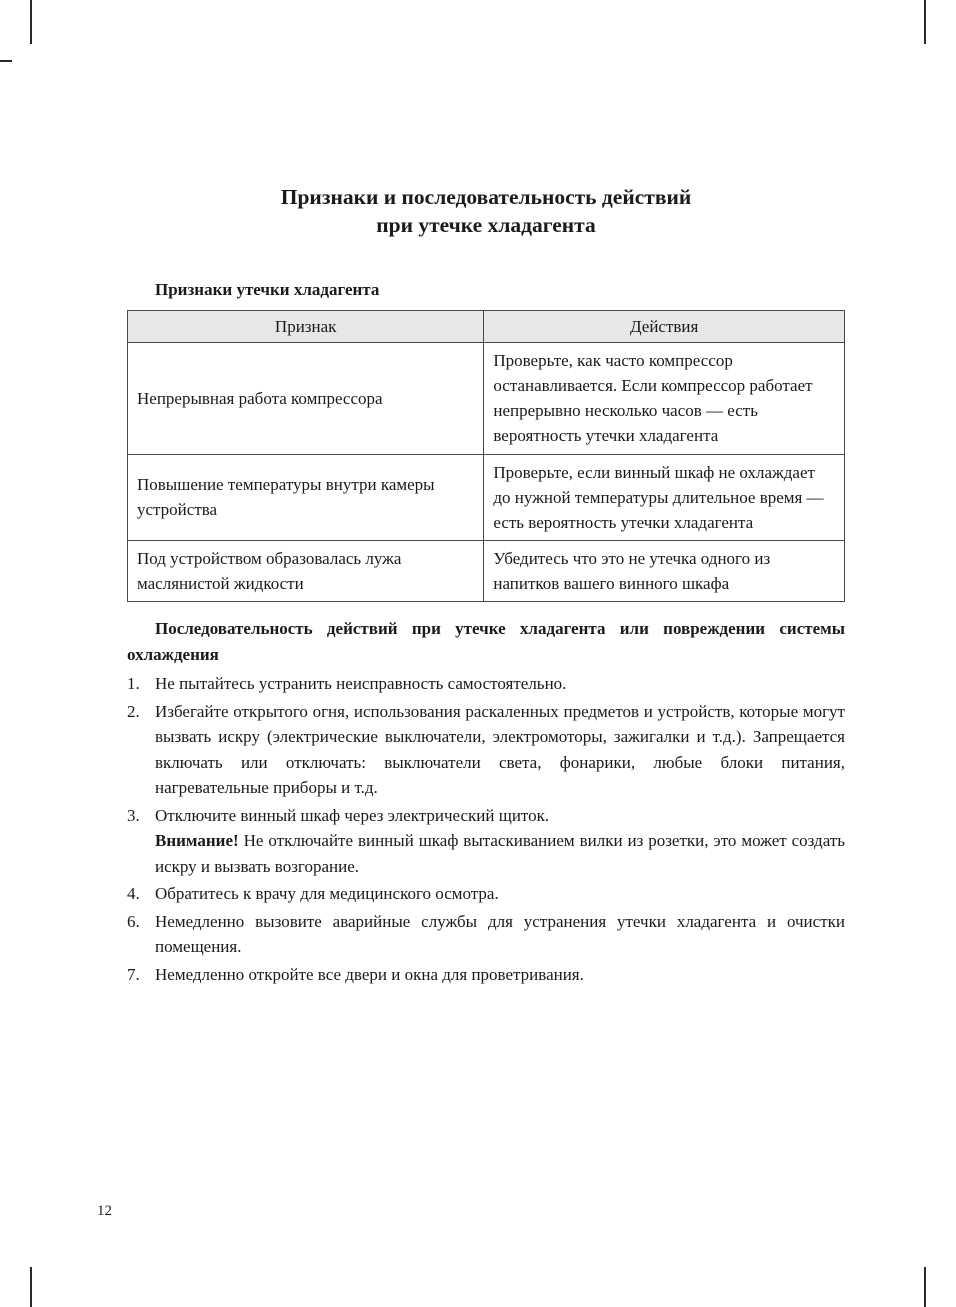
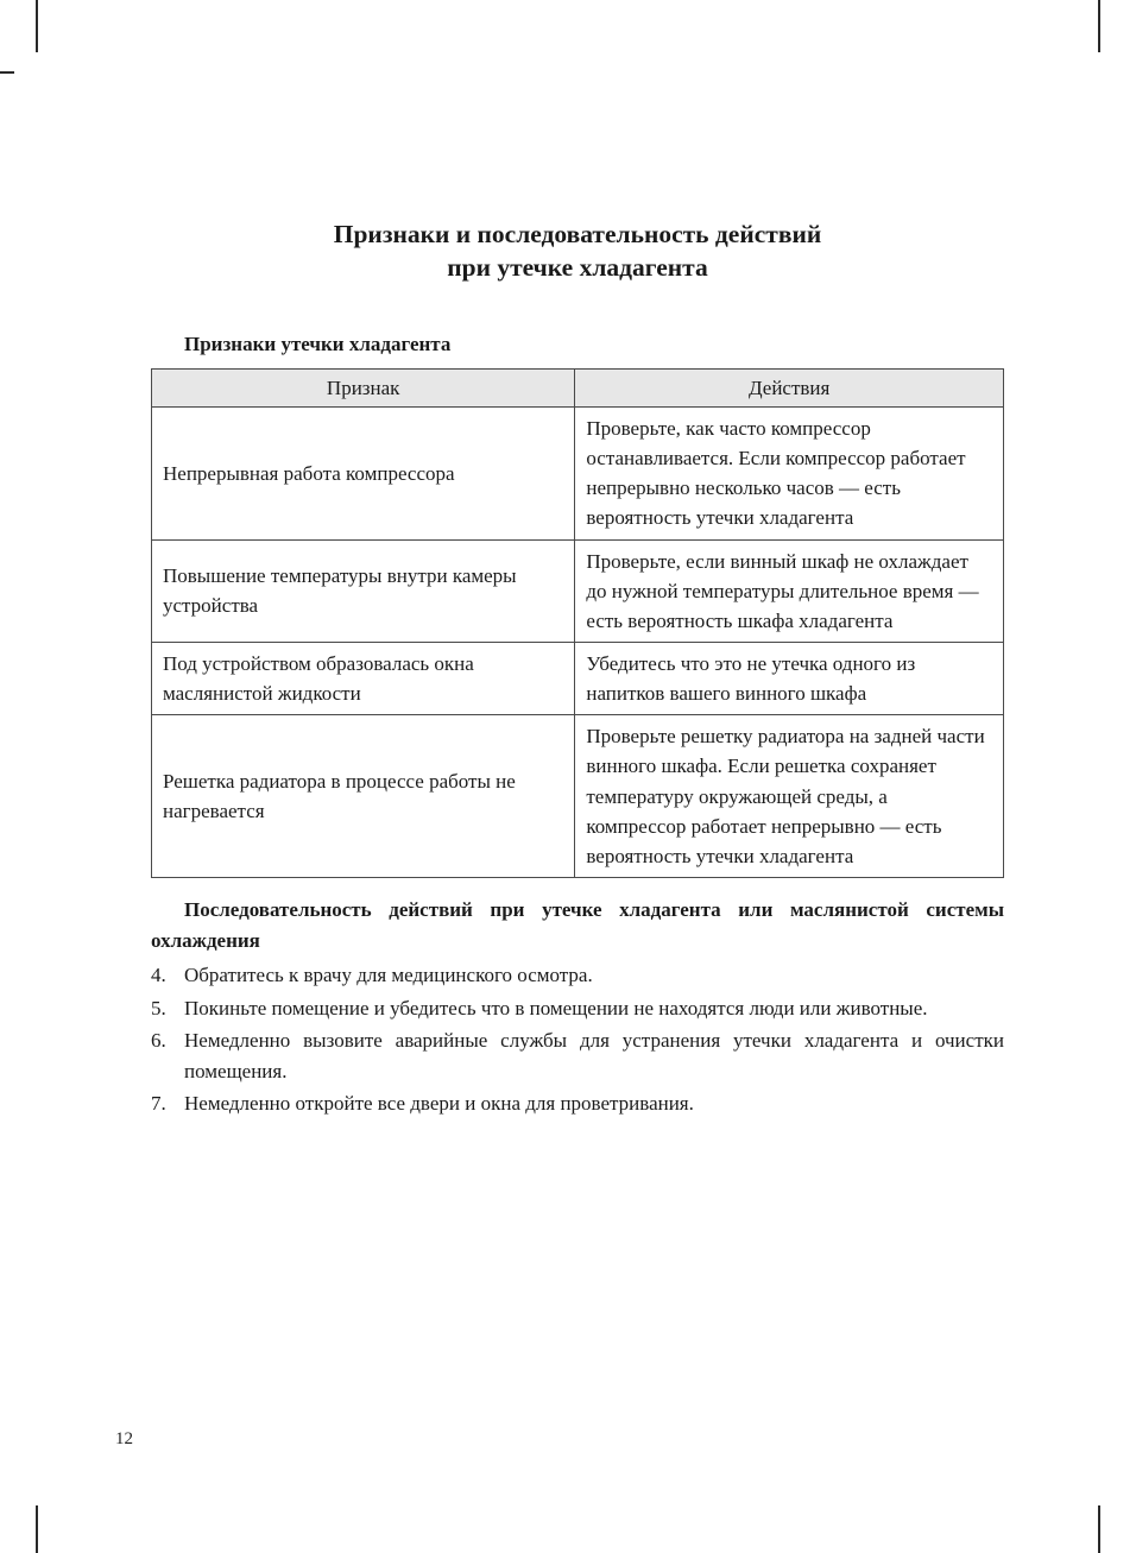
  Признаки и последовательность действий
  при утечке хладагента
  Признаки утечки хладагента
  Признак	Действия
  Непрерывная работа компрессора	Проверьте, как часто компрессор останавливается. Если компрессор работает непрерывно несколько часов — есть вероятность утечки хладагента
- Повышение температуры внутри камеры устройства	Проверьте, если винный шкаф не охлаждает до нужной температуры длительное время — есть вероятность утечки хладагента
+ Повышение температуры внутри камеры устройства	Проверьте, если винный шкаф не охлаждает до нужной температуры длительное время — есть вероятность шкафа хладагента
- Под устройством образовалась лужа маслянистой жидкости	Убедитесь что это не утечка одного из напитков вашего винного шкафа
+ Под устройством образовалась окна маслянистой жидкости	Убедитесь что это не утечка одного из напитков вашего винного шкафа
+ Решетка радиатора в процессе работы не нагревается	Проверьте решетку радиатора на задней части винного шкафа. Если решетка сохраняет температуру окружающей среды, а компрессор работает непрерывно — есть вероятность утечки хладагента
- Последовательность действий при утечке хладагента или повреждении системы охлаждения
+ Последовательность действий при утечке хладагента или маслянистой системы охлаждения
- 1.
- Не пытайтесь устранить неисправность самостоятельно.
- 2.
- Избегайте открытого огня, использования раскаленных предметов и устройств, которые могут вызвать искру (электрические выключатели, электромоторы, зажигалки и т.д.). Запрещается включать или отключать: выключатели света, фонарики, любые блоки питания, нагревательные приборы и т.д.
- 3.
- Отключите винный шкаф через электрический щиток.
- Внимание! Не отключайте винный шкаф вытаскиванием вилки из розетки, это может создать искру и вызвать возгорание.
  4.
  Обратитесь к врачу для медицинского осмотра.
+ 5.
+ Покиньте помещение и убедитесь что в помещении не находятся люди или животные.
  6.
  Немедленно вызовите аварийные службы для устранения утечки хладагента и очистки помещения.
  7.
  Немедленно откройте все двери и окна для проветривания.
  12
